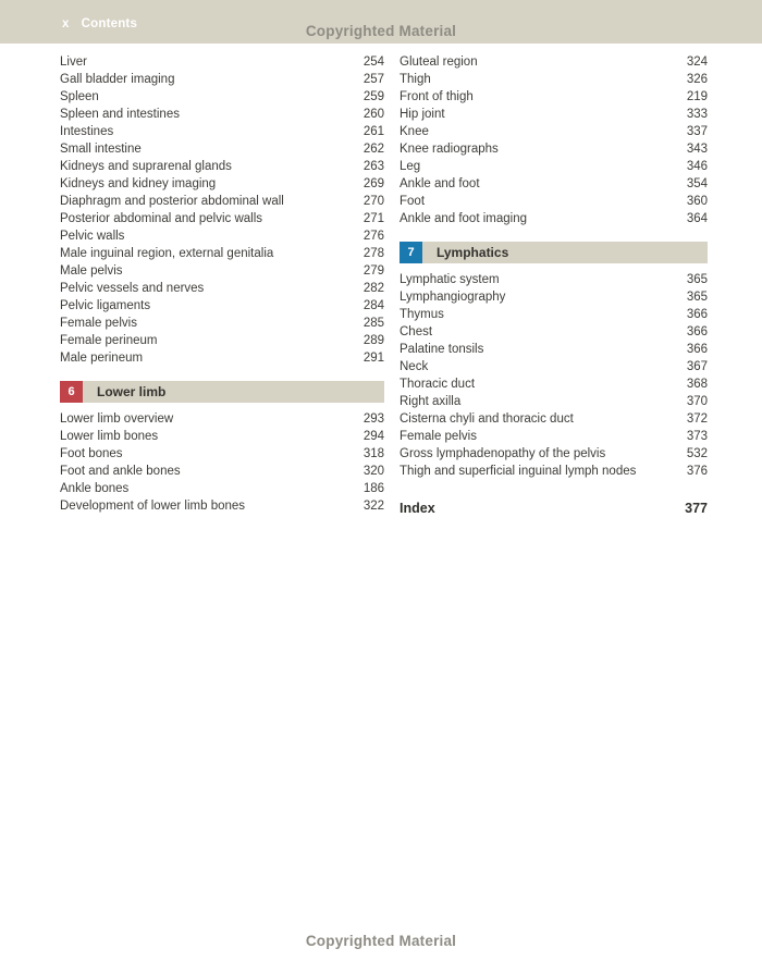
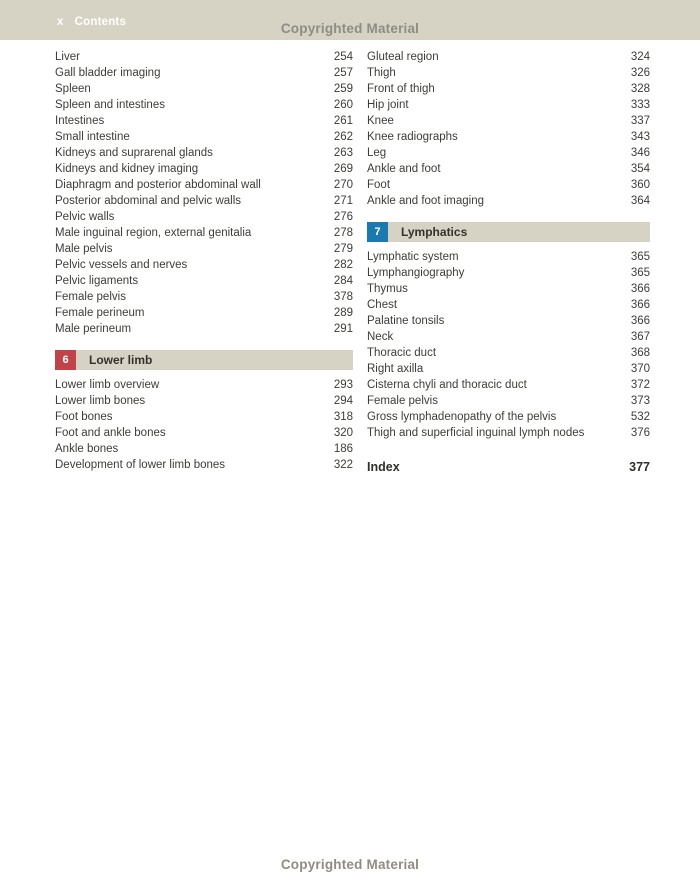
  x
  Contents
  Copyrighted Material
  Liver
  254
  Gall bladder imaging
  257
  Spleen
  259
  Spleen and intestines
  260
  Intestines
  261
  Small intestine
  262
  Kidneys and suprarenal glands
  263
  Kidneys and kidney imaging
  269
  Diaphragm and posterior abdominal wall
  270
  Posterior abdominal and pelvic walls
  271
  Pelvic walls
  276
  Male inguinal region, external genitalia
  278
  Male pelvis
  279
  Pelvic vessels and nerves
  282
  Pelvic ligaments
  284
  Female pelvis
- 285
+ 378
  Female perineum
  289
  Male perineum
  291
  6
  Lower limb
  Lower limb overview
  293
  Lower limb bones
  294
  Foot bones
  318
  Foot and ankle bones
  320
  Ankle bones
  186
  Development of lower limb bones
  322
  Gluteal region
  324
  Thigh
  326
  Front of thigh
- 219
+ 328
  Hip joint
  333
  Knee
  337
  Knee radiographs
  343
  Leg
  346
  Ankle and foot
  354
  Foot
  360
  Ankle and foot imaging
  364
  7
  Lymphatics
  Lymphatic system
  365
  Lymphangiography
  365
  Thymus
  366
  Chest
  366
  Palatine tonsils
  366
  Neck
  367
  Thoracic duct
  368
  Right axilla
  370
  Cisterna chyli and thoracic duct
  372
  Female pelvis
  373
  Gross lymphadenopathy of the pelvis
  532
  Thigh and superficial inguinal lymph nodes
  376
  Index
  377
  Copyrighted Material
